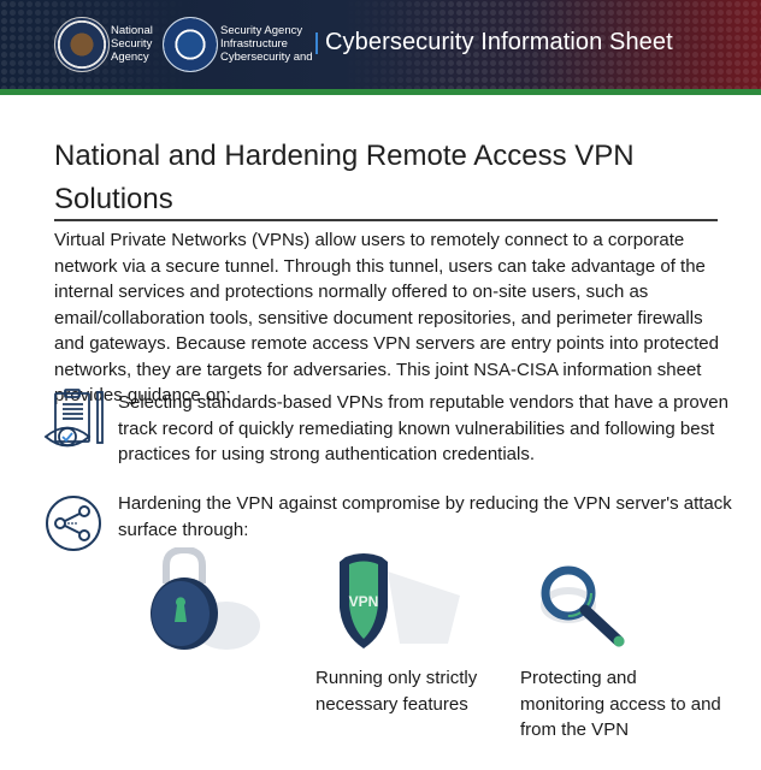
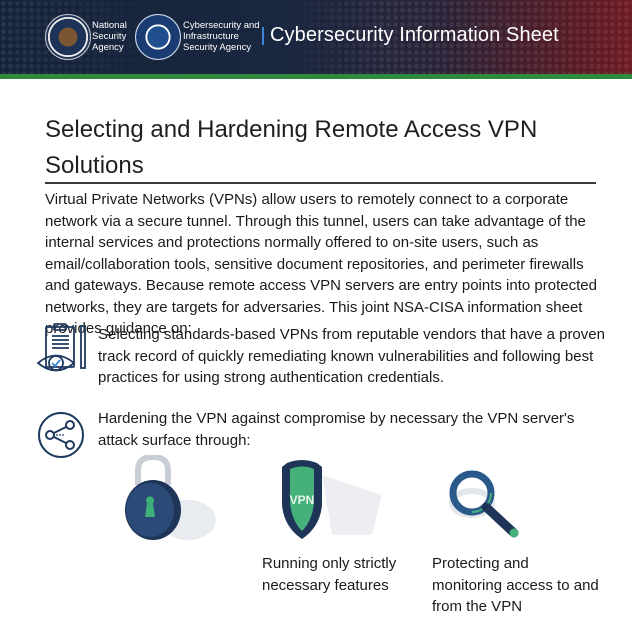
  National
  Security
  Agency
- Security Agency
+ Cybersecurity and
  Infrastructure
- Cybersecurity and
+ Security Agency
  Cybersecurity Information Sheet
- National and Hardening Remote Access VPN Solutions
+ Selecting and Hardening Remote Access VPN Solutions
  Virtual Private Networks (VPNs) allow users to remotely connect to a corporate network via a secure tunnel. Through this tunnel, users can take advantage of the internal services and protections normally offered to on-site users, such as email/collaboration tools, sensitive document repositories, and perimeter firewalls and gateways. Because remote access VPN servers are entry points into protected networks, they are targets for adversaries. This joint NSA-CISA information sheet provies guidance on:
  Selecting standards-based VPNs from reputable vendors that have a proven track record of quickly remediating known vulnerabilities and following best practices for using strong authentication credentials.
- Hardening the VPN against compromise by reducing the VPN server's attack surface through:
+ Hardening the VPN against compromise by necessary the VPN server's attack surface through:
  VPN
  Running only strictly necessary features
  Protecting and monitoring access to and from the VPN
